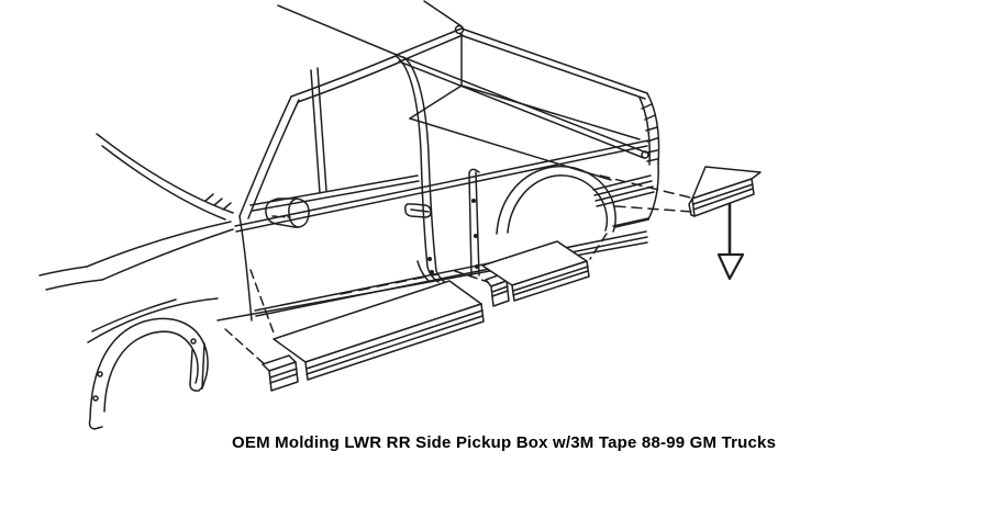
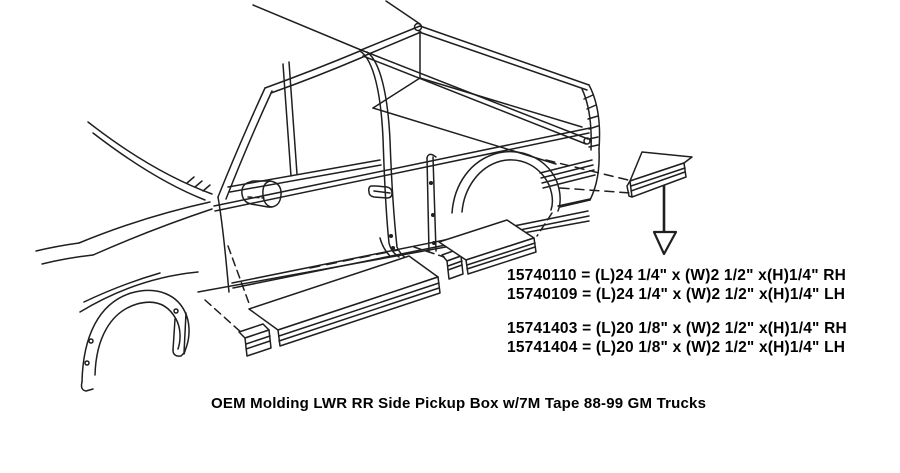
+ 15740110 = (L)24 1/4" x (W)2 1/2" x(H)1/4" RH
+ 15740109 = (L)24 1/4" x (W)2 1/2" x(H)1/4" LH
+ 15741403 = (L)20 1/8" x (W)2 1/2" x(H)1/4" RH
+ 15741404 = (L)20 1/8" x (W)2 1/2" x(H)1/4" LH
- OEM Molding LWR RR Side Pickup Box w/3M Tape 88-99 GM Trucks
+ OEM Molding LWR RR Side Pickup Box w/7M Tape 88-99 GM Trucks
